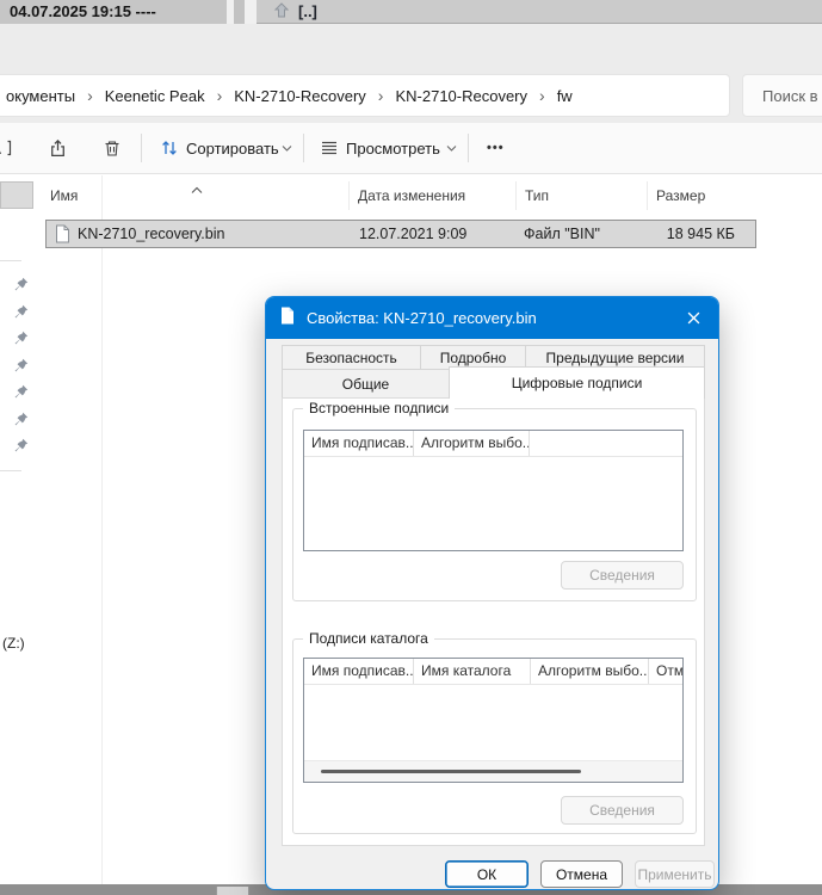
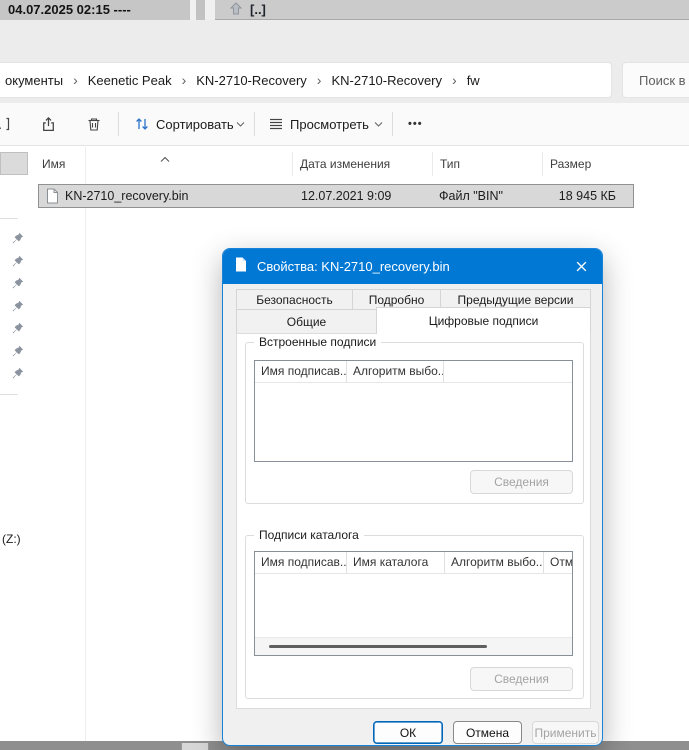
- 04.07.2025 19:15 ----
+ 04.07.2025 02:15 ----
  [..]
  окументы
  ›
  Keenetic Peak
  ›
  KN-2710-Recovery
  ›
  KN-2710-Recovery
  ›
  fw
  Поиск в
  Сортировать
  Просмотреть
  •••
  (Z:)
  Имя
  Дата изменения
  Тип
  Размер
  KN-2710_recovery.bin
  12.07.2021 9:09
  Файл "BIN"
  18 945 КБ
  Свойства: KN-2710_recovery.bin
  Безопасность
  Подробно
  Предыдущие версии
  Общие
  Цифровые подписи
  Встроенные подписи
  Имя подписав..
  Алгоритм выбо..
  Сведения
  Подписи каталога
  Имя подписав..
  Имя каталога
  Алгоритм выбо..
  Отм
  Сведения
  ОК
  Отмена
  Применить
